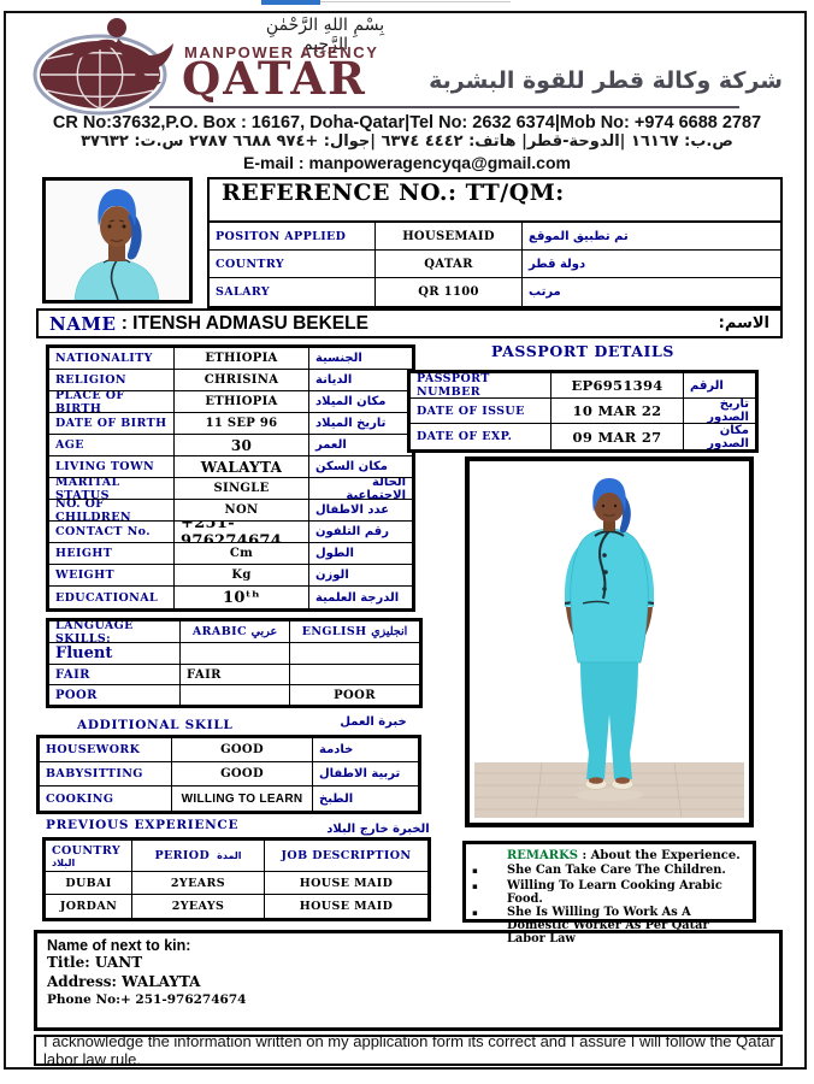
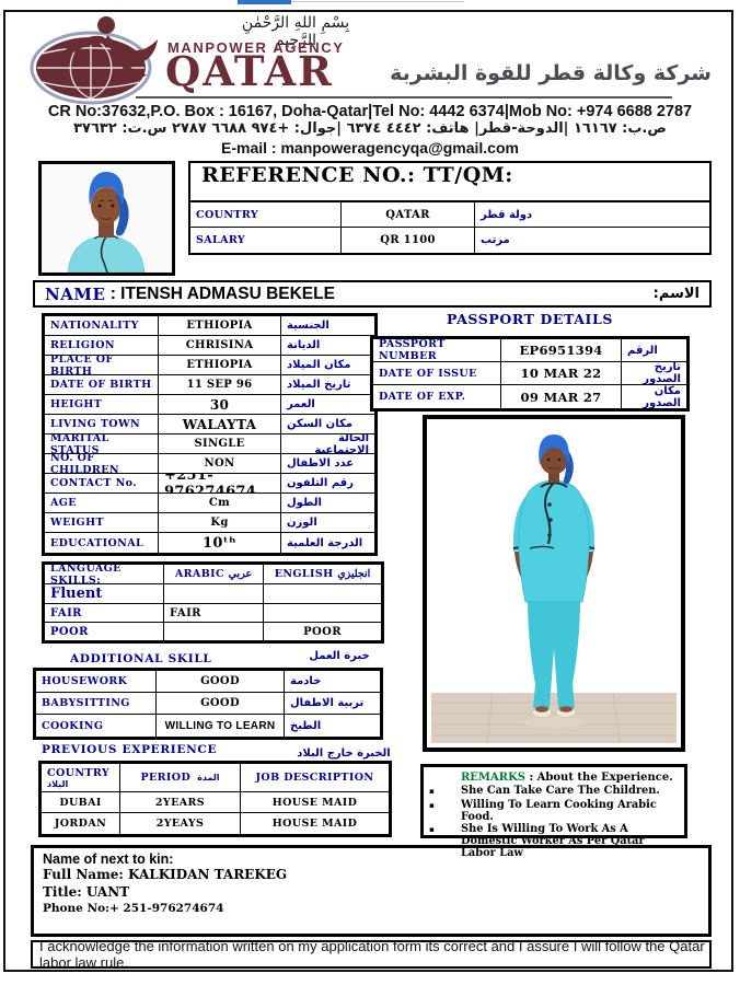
  بِسْمِ اللهِ الرَّحْمٰنِ الرَّحِيمِ
  MANPOWER AGENCY
  QATAR
  شركة وكالة قطر للقوة البشربة
- CR No:37632,P.O. Box : 16167, Doha-Qatar|Tel No: 2632 6374|Mob No: +974 6688 2787
+ CR No:37632,P.O. Box : 16167, Doha-Qatar|Tel No: 4442 6374|Mob No: +974 6688 2787
  ص.ب: ١٦١٦٧ |الدوحة-قطر| هاتف: ٤٤٤٢ ٦٣٧٤ |جوال: +٩٧٤ ٦٦٨٨ ٢٧٨٧ س.ت: ٣٧٦٣٢
  E-mail : manpoweragencyqa@gmail.com
  REFERENCE NO.: TT/QM:
- POSITON APPLIED
- HOUSEMAID
- تم تطبيق الموقع
  COUNTRY
  QATAR
  دولة قطر
  SALARY
  QR 1100
  مرتب
  NAME
  : ITENSH ADMASU BEKELE
  الاسم:
  NATIONALITY
  ETHIOPIA
  الجنسية
  RELIGION
  CHRISINA
  الديانة
  PLACE OF BIRTH
  ETHIOPIA
  مكان الميلاد
  DATE OF BIRTH
  11 SEP 96
  تاريخ الميلاد
- AGE
+ HEIGHT
  30
  العمر
  LIVING TOWN
  WALAYTA
  مكان السكن
  MARITAL STATUS
  SINGLE
  الحالة الاجتماعية
  NO. OF CHILDREN
  NON
  عدد الاطفال
  CONTACT No.
  +251-976274674
  رقم التلفون
- HEIGHT
+ AGE
  Cm
  الطول
  WEIGHT
  Kg
  الوزن
  EDUCATIONAL
  10ᵗʰ
  الدرجة العلمية
  PASSPORT DETAILS
  PASSPORT NUMBER
  EP6951394
  الرقم
  DATE OF ISSUE
  10 MAR 22
  تاريخ الصدور
  DATE OF EXP.
  09 MAR 27
  مكان الصدور
  LANGUAGE SKILLS:
  ARABIC عربي
  ENGLISH انجليزي
  Fluent
  FAIR
  FAIR
  POOR
  POOR
  ADDITIONAL SKILL
  خبرة العمل
  HOUSEWORK
  GOOD
  خادمة
  BABYSITTING
  GOOD
  تربية الاطفال
  COOKING
  WILLING TO LEARN
  الطبخ
  PREVIOUS EXPERIENCE
  الخبرة خارج البلاد
  COUNTRY
  البلاد
  PERIOD
  المدة
  JOB DESCRIPTION
  DUBAI
  2YEARS
  HOUSE MAID
  JORDAN
  2YEAYS
  HOUSE MAID
  REMARKS : About the Experience.
  ▪
  She Can Take Care The Children.
  ▪
  Willing To Learn Cooking Arabic Food.
  ▪
  She Is Willing To Work As A Domestic Worker As Per Qatar Labor Law
  Name of next to kin:
+ Full Name: KALKIDAN TAREKEG
  Title: UANT
- Address: WALAYTA
  Phone No:+ 251-976274674
  I acknowledge the information written on my application form its correct and I assure I will follow the Qatar labor law rule.
